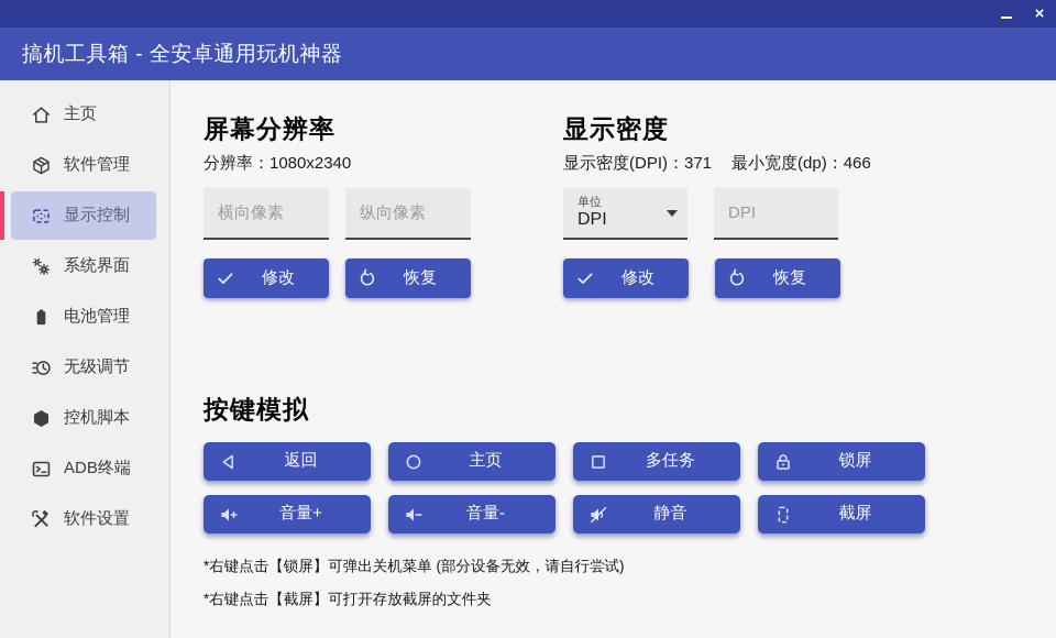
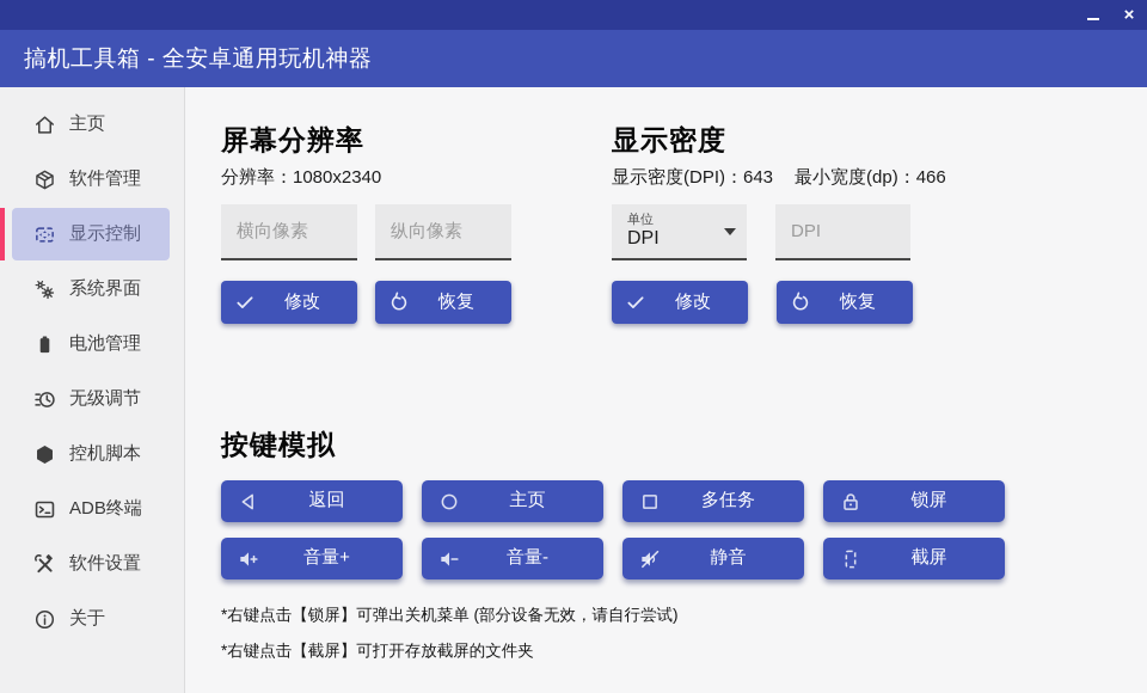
  ×
  搞机工具箱 - 全安卓通用玩机神器
  主页
  软件管理
  显示控制
  系统界面
  电池管理
  无级调节
  控机脚本
  ADB终端
  软件设置
+ 关于
  屏幕分辨率
  分辨率：1080x2340
  横向像素
  纵向像素
  修改
  恢复
  显示密度
- 显示密度(DPI)：371 最小宽度(dp)：466
+ 显示密度(DPI)：643 最小宽度(dp)：466
  单位
  DPI
  DPI
  修改
  恢复
  按键模拟
  返回
  主页
  多任务
  锁屏
  音量+
  音量-
  静音
  截屏
  *右键点击【锁屏】可弹出关机菜单 (部分设备无效，请自行尝试)
  *右键点击【截屏】可打开存放截屏的文件夹
